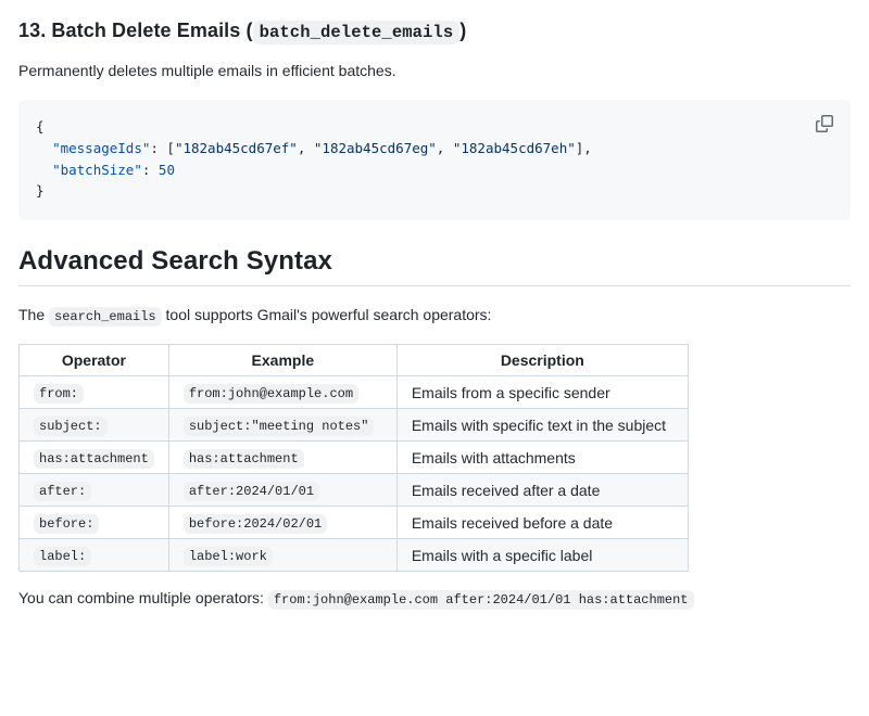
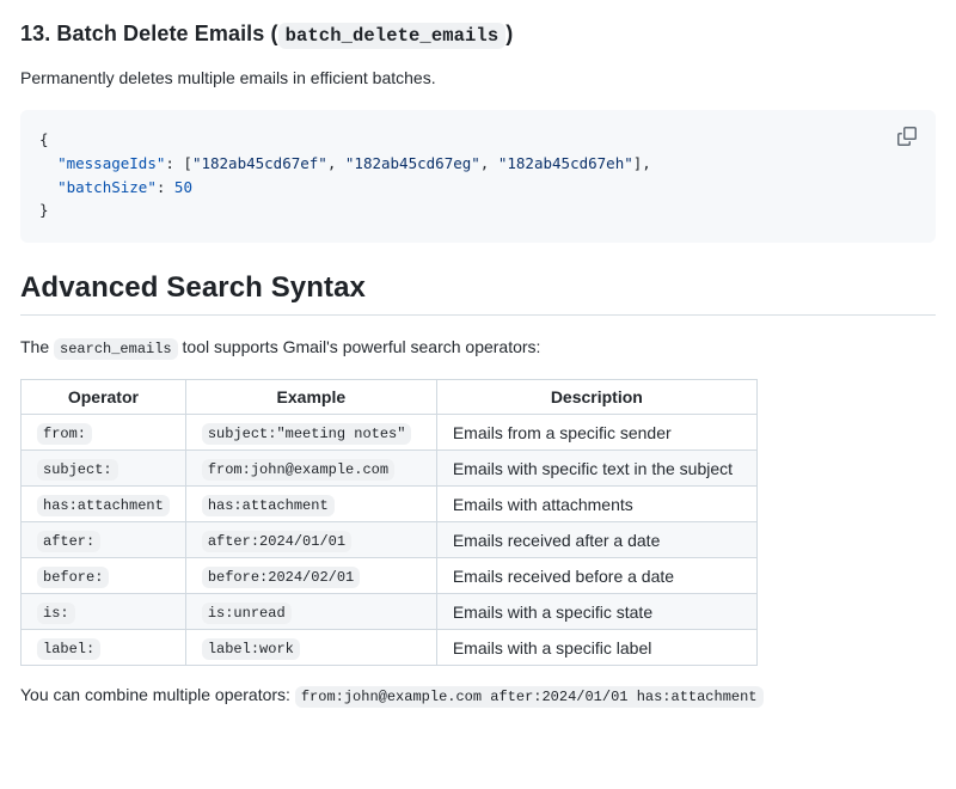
  13. Batch Delete Emails ( batch_delete_emails )
  Permanently deletes multiple emails in efficient batches.
  { "messageIds": ["182ab45cd67ef", "182ab45cd67eg", "182ab45cd67eh"], "batchSize": 50 }
  Advanced Search Syntax
  The search_emails tool supports Gmail's powerful search operators:
  Operator	Example	Description
- from:	from:john@example.com	Emails from a specific sender
+ from:	subject:"meeting notes"	Emails from a specific sender
- subject:	subject:"meeting notes"	Emails with specific text in the subject
+ subject:	from:john@example.com	Emails with specific text in the subject
  has:attachment	has:attachment	Emails with attachments
  after:	after:2024/01/01	Emails received after a date
  before:	before:2024/02/01	Emails received before a date
+ is:	is:unread	Emails with a specific state
  label:	label:work	Emails with a specific label
  You can combine multiple operators: from:john@example.com after:2024/01/01 has:attachment
